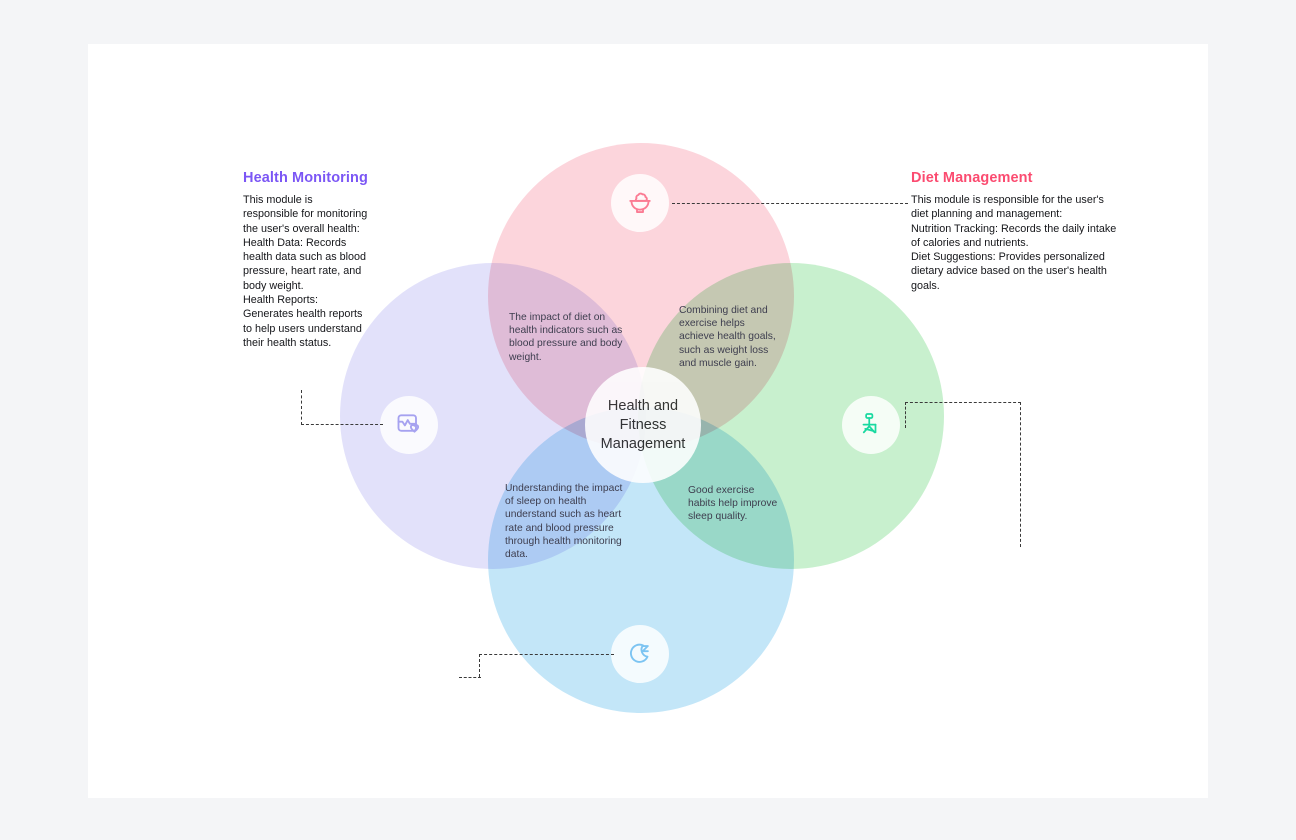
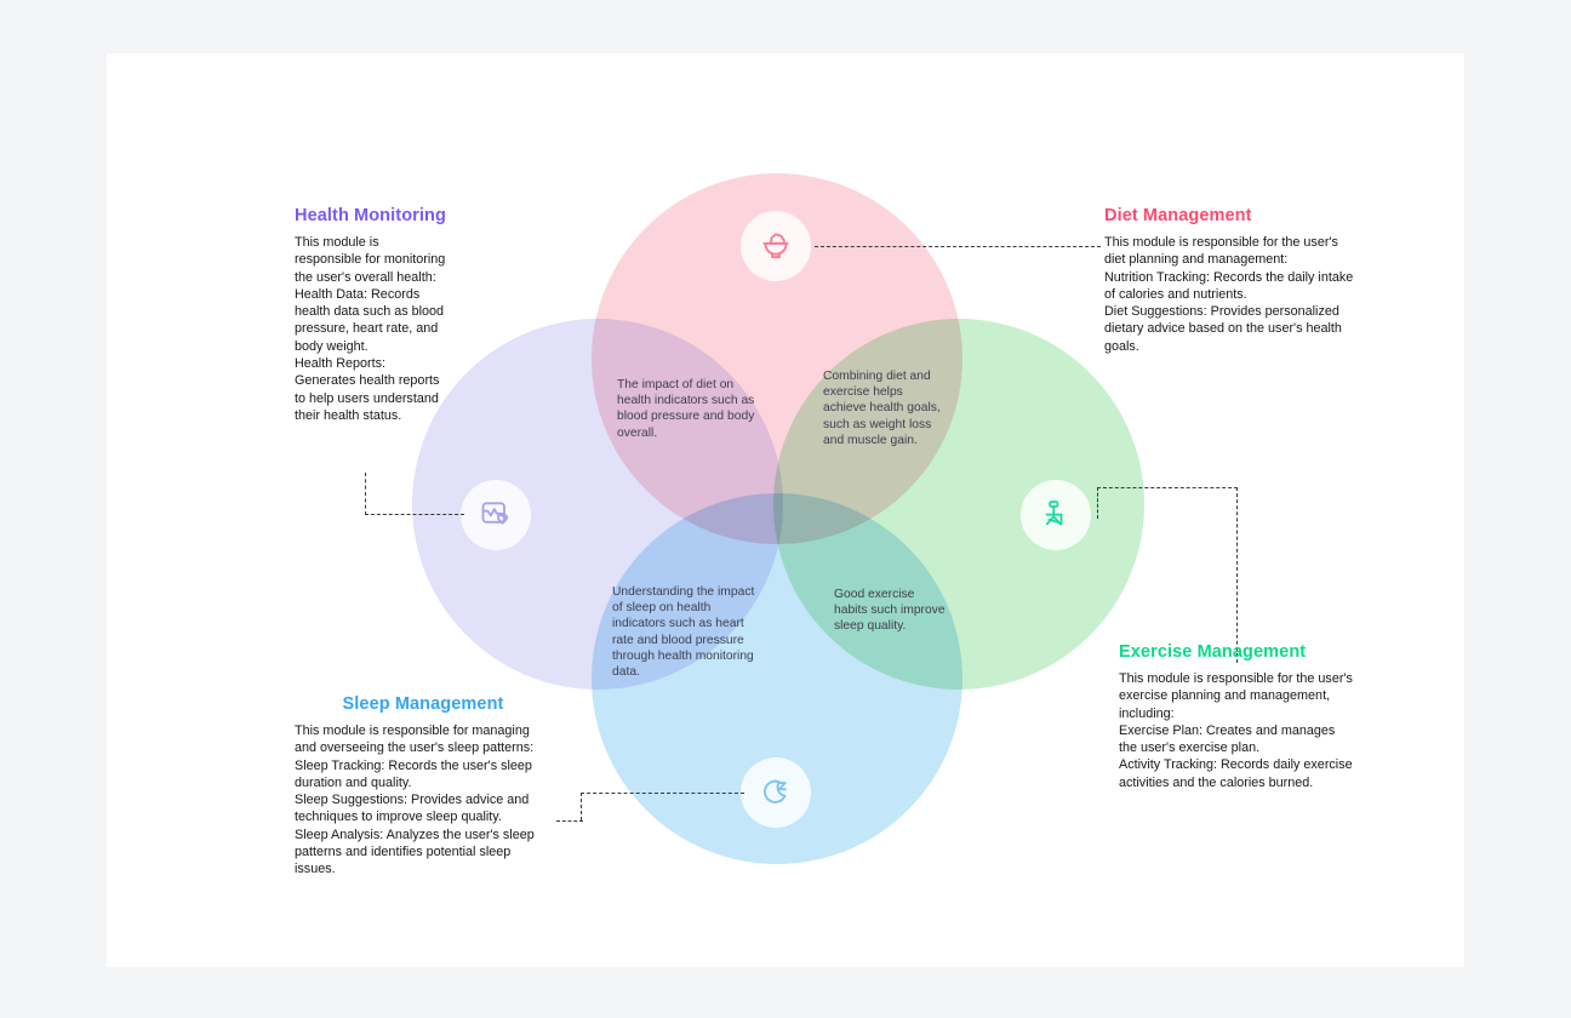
- Health and Fitness Management
- The impact of diet on health indicators such as blood pressure and body weight.
+ The impact of diet on health indicators such as blood pressure and body overall.
  Combining diet and exercise helps achieve health goals, such as weight loss and muscle gain.
- Understanding the impact of sleep on health understand such as heart rate and blood pressure through health monitoring data.
+ Understanding the impact of sleep on health indicators such as heart rate and blood pressure through health monitoring data.
- Good exercise habits help improve sleep quality.
+ Good exercise habits such improve sleep quality.
  Health Monitoring
  This module is responsible for monitoring the user's overall health:
  Health Data: Records health data such as blood pressure, heart rate, and body weight.
  Health Reports: Generates health reports to help users understand their health status.
  Diet Management
  This module is responsible for the user's diet planning and management:
  Nutrition Tracking: Records the daily intake of calories and nutrients.
  Diet Suggestions: Provides personalized dietary advice based on the user's health goals.
+ Exercise Management
+ This module is responsible for the user's exercise planning and management, including:
+ Exercise Plan: Creates and manages the user's exercise plan.
+ Activity Tracking: Records daily exercise activities and the calories burned.
+ Sleep Management
+ This module is responsible for managing and overseeing the user's sleep patterns:
+ Sleep Tracking: Records the user's sleep duration and quality.
+ Sleep Suggestions: Provides advice and techniques to improve sleep quality.
+ Sleep Analysis: Analyzes the user's sleep patterns and identifies potential sleep issues.
